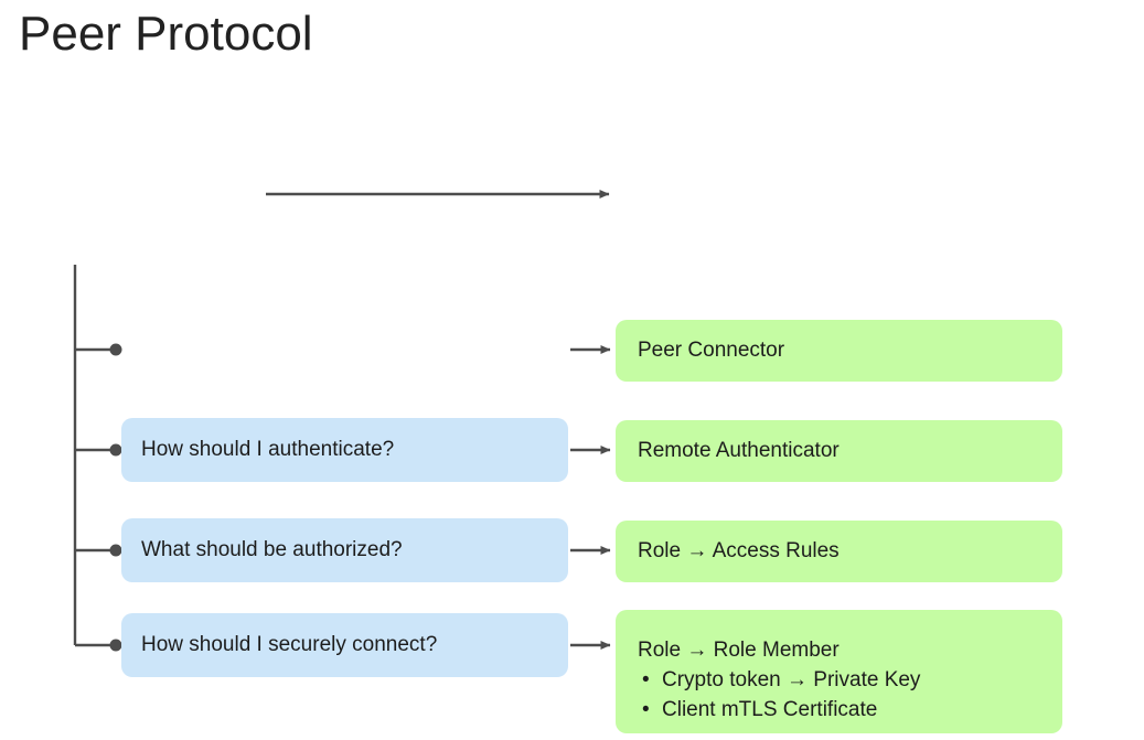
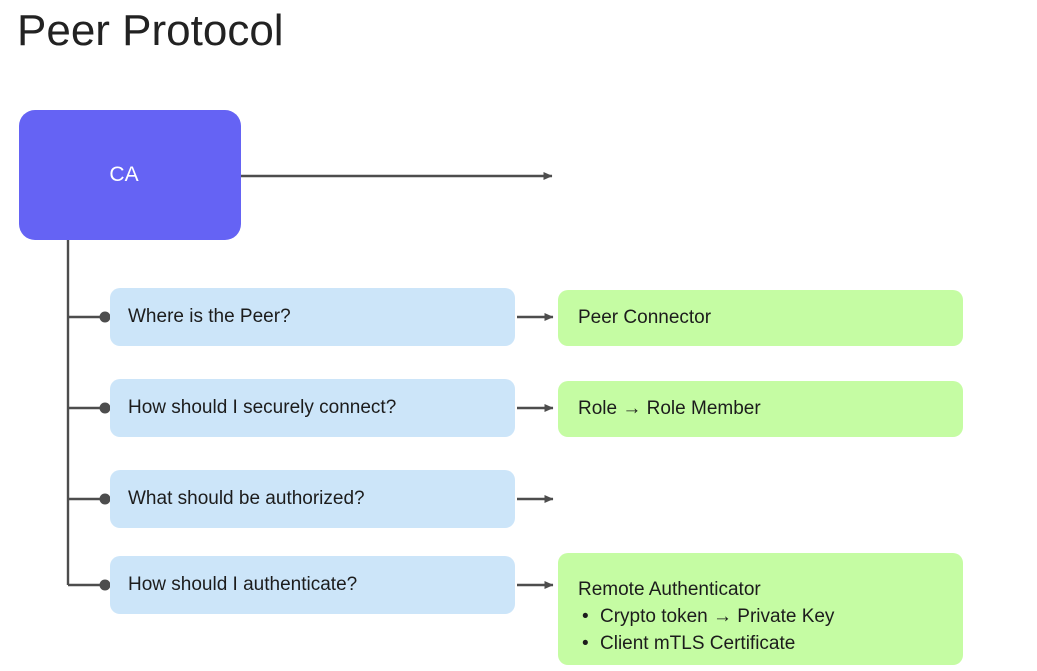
  Peer Protocol
+ CA
+ Where is the Peer?
- How should I authenticate?
+ How should I securely connect?
  What should be authorized?
- How should I securely connect?
+ How should I authenticate?
  Peer Connector
- Remote Authenticator
+ Role → Role Member
- Role → Access Rules
- Role → Role Member
+ Remote Authenticator
  Crypto token → Private Key
  Client mTLS Certificate
